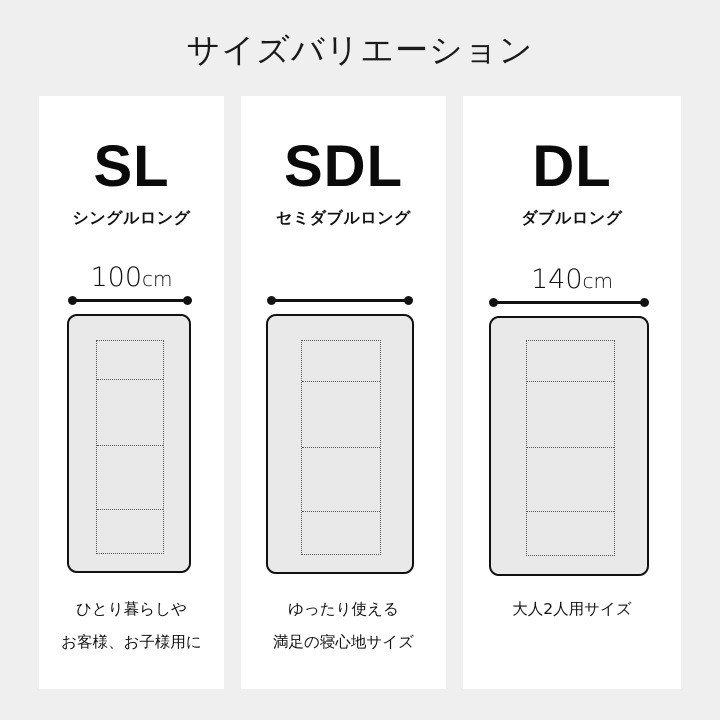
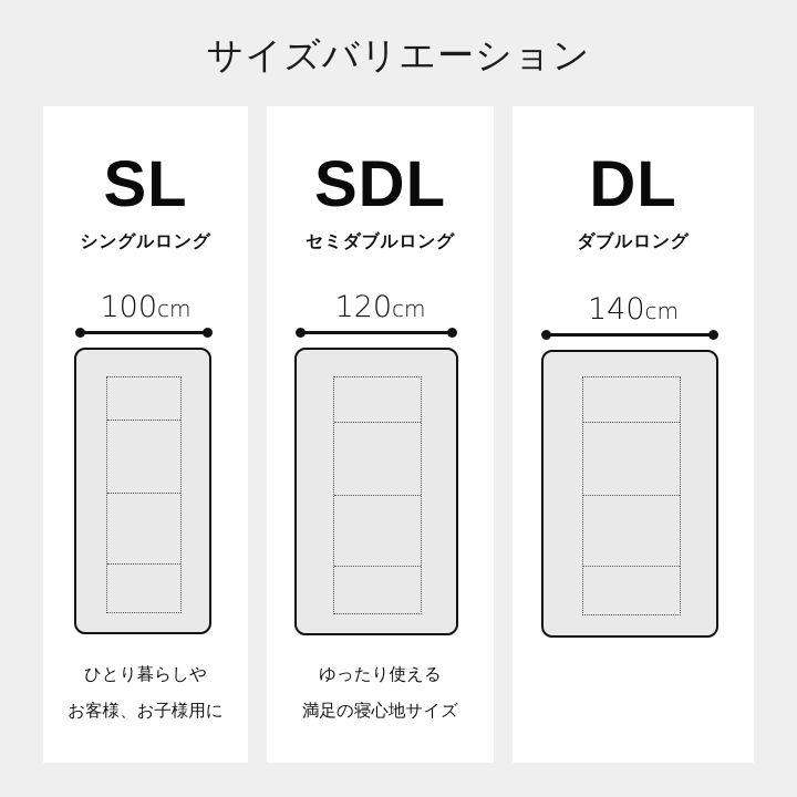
  サイズバリエーション
  SL
  シングルロング
  100cm
  ひとり暮らしや
  お客様、お子様用に
  SDL
  セミダブルロング
+ 120cm
  ゆったり使える
  満足の寝心地サイズ
  DL
  ダブルロング
  140cm
- 大人2人用サイズ
